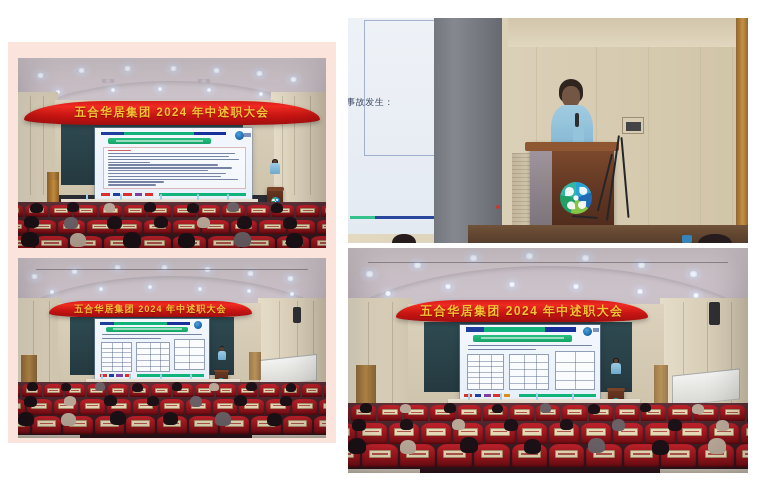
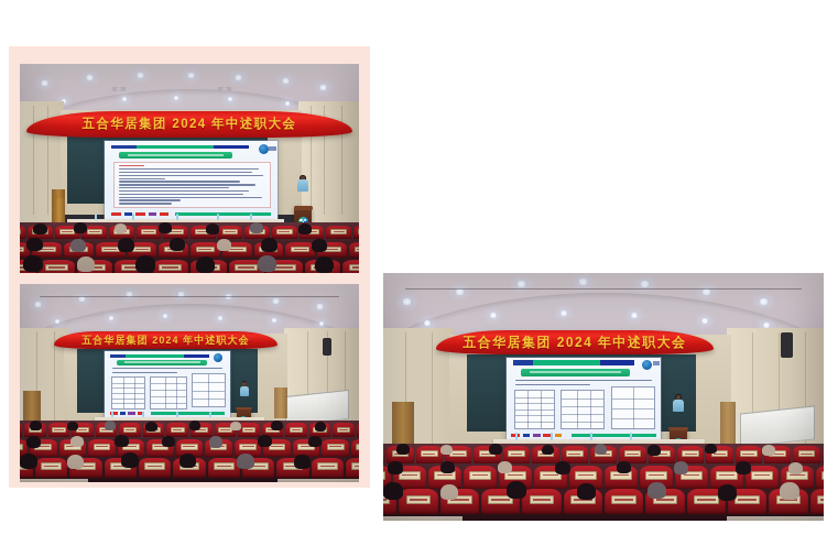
  五合华居集团 2024 年中述职大会
- 事故发生：
  五合华居集团 2024 年中述职大会
  五合华居集团 2024 年中述职大会
